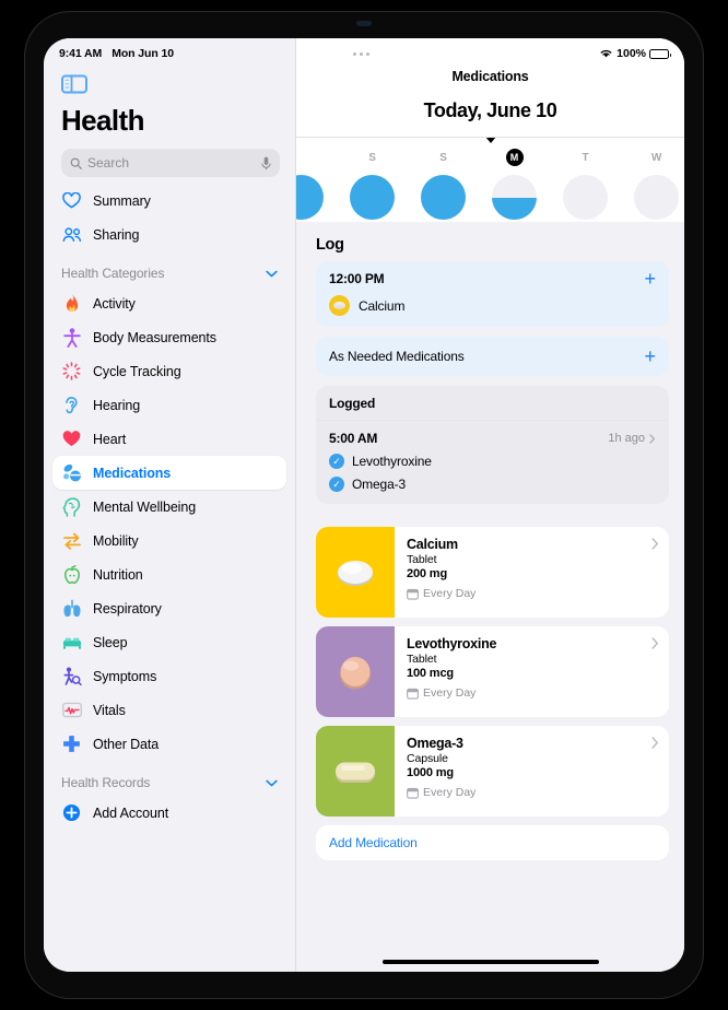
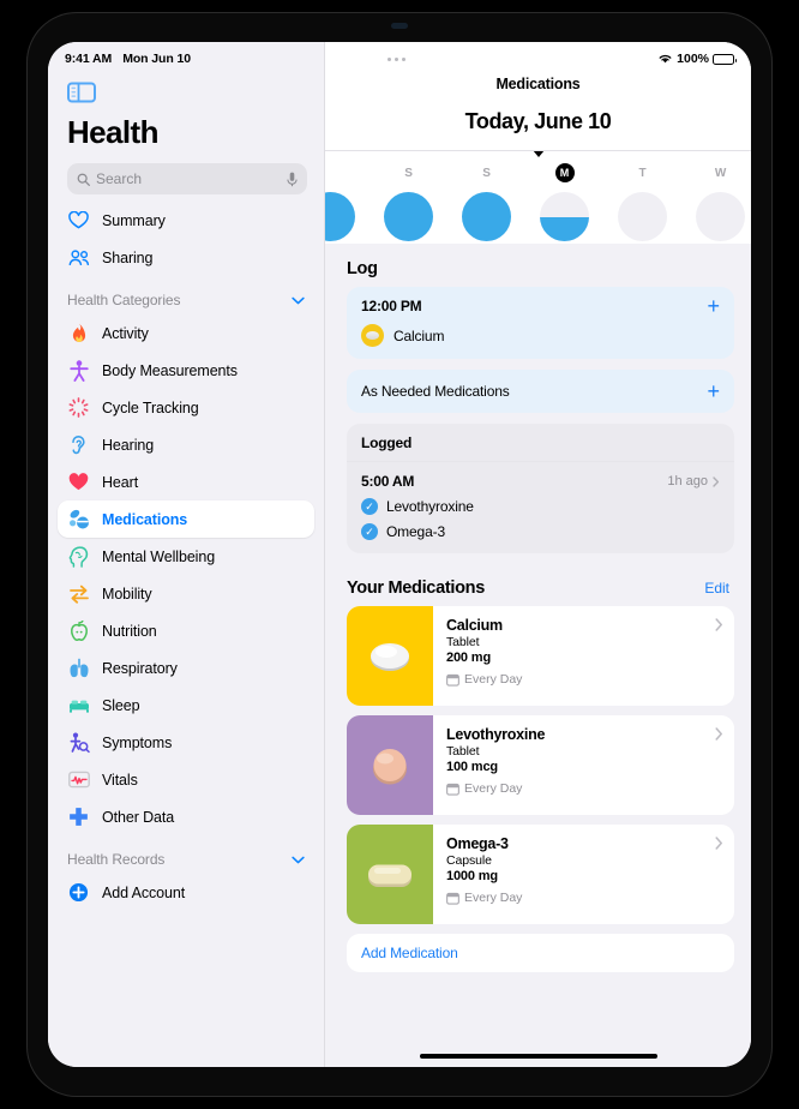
  9:41 AM
  Mon Jun 10
  Health
  Search
  Summary
  Sharing
  Health Categories
  Activity
  Body Measurements
  Cycle Tracking
  Hearing
  Heart
  Medications
  Mental Wellbeing
  Mobility
  Nutrition
  Respiratory
  Sleep
  Symptoms
  Vitals
  Other Data
  Health Records
  Add Account
  100%
  Medications
  Today, June 10
  S
  S
  M
  T
  W
  Log
  12:00 PM
  +
  Calcium
  As Needed Medications
  +
  Logged
  5:00 AM
  1h ago
  ✓
  Levothyroxine
  ✓
  Omega-3
+ Your Medications
+ Edit
  Calcium
  Tablet
  200 mg
  Every Day
  Levothyroxine
  Tablet
  100 mcg
  Every Day
  Omega-3
  Capsule
  1000 mg
  Every Day
  Add Medication
